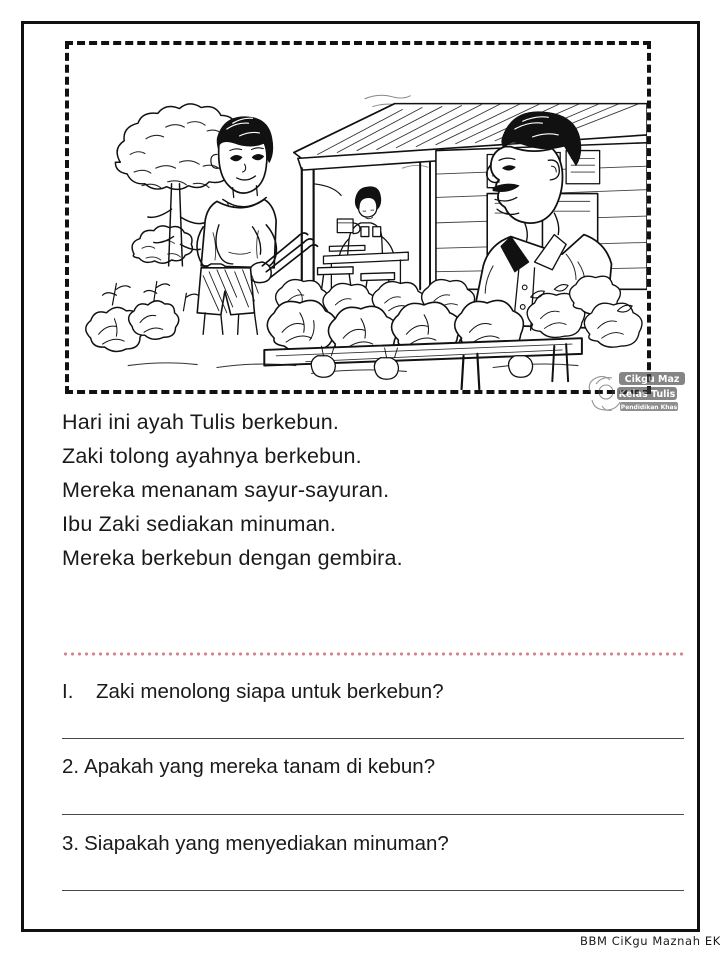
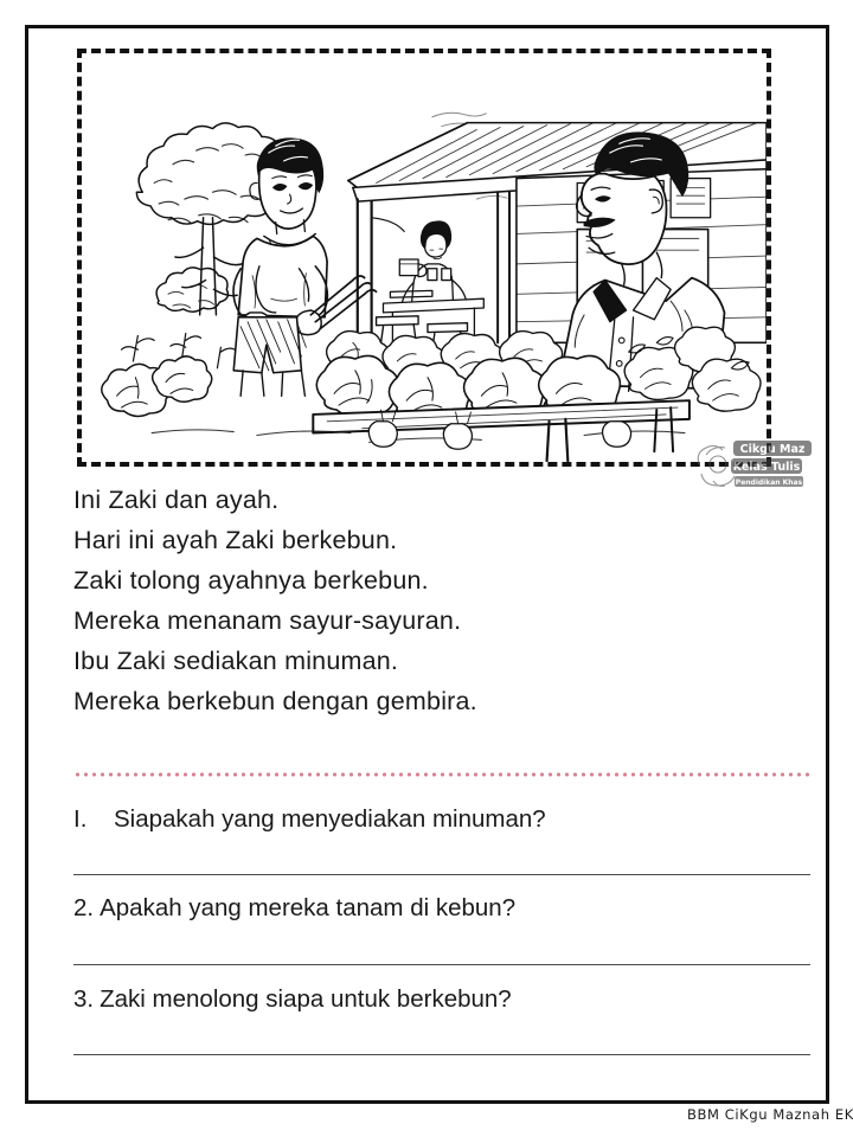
  Cikgu Maz
  Kelas Tulis
+ Ini Zaki dan ayah.
- Hari ini ayah Tulis berkebun.
+ Hari ini ayah Zaki berkebun.
  Zaki tolong ayahnya berkebun.
  Mereka menanam sayur-sayuran.
  Ibu Zaki sediakan minuman.
  Mereka berkebun dengan gembira.
- I. Zaki menolong siapa untuk berkebun?
+ I. Siapakah yang menyediakan minuman?
  2. Apakah yang mereka tanam di kebun?
- 3. Siapakah yang menyediakan minuman?
+ 3. Zaki menolong siapa untuk berkebun?
  BBM CiKgu Maznah EK
